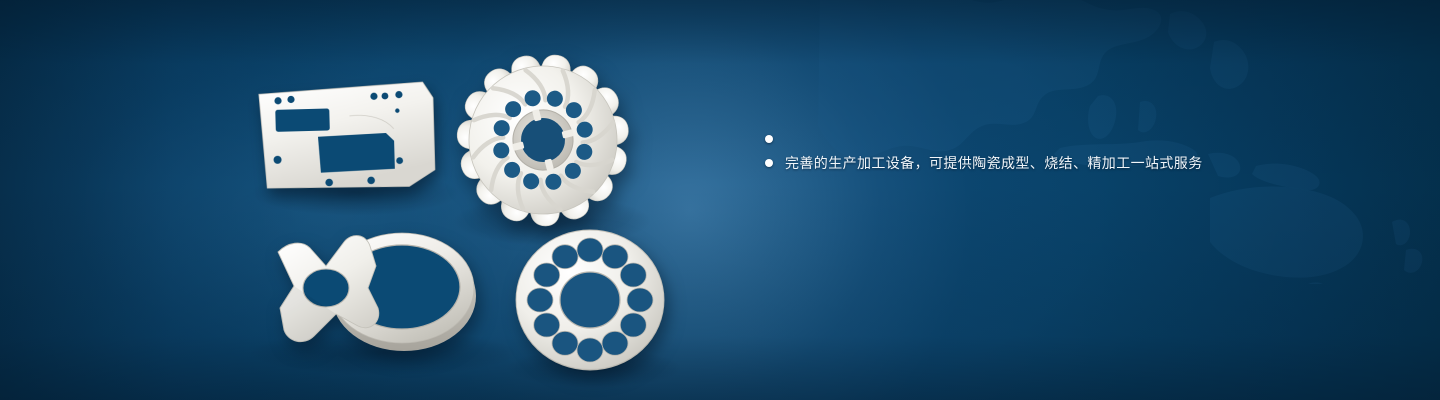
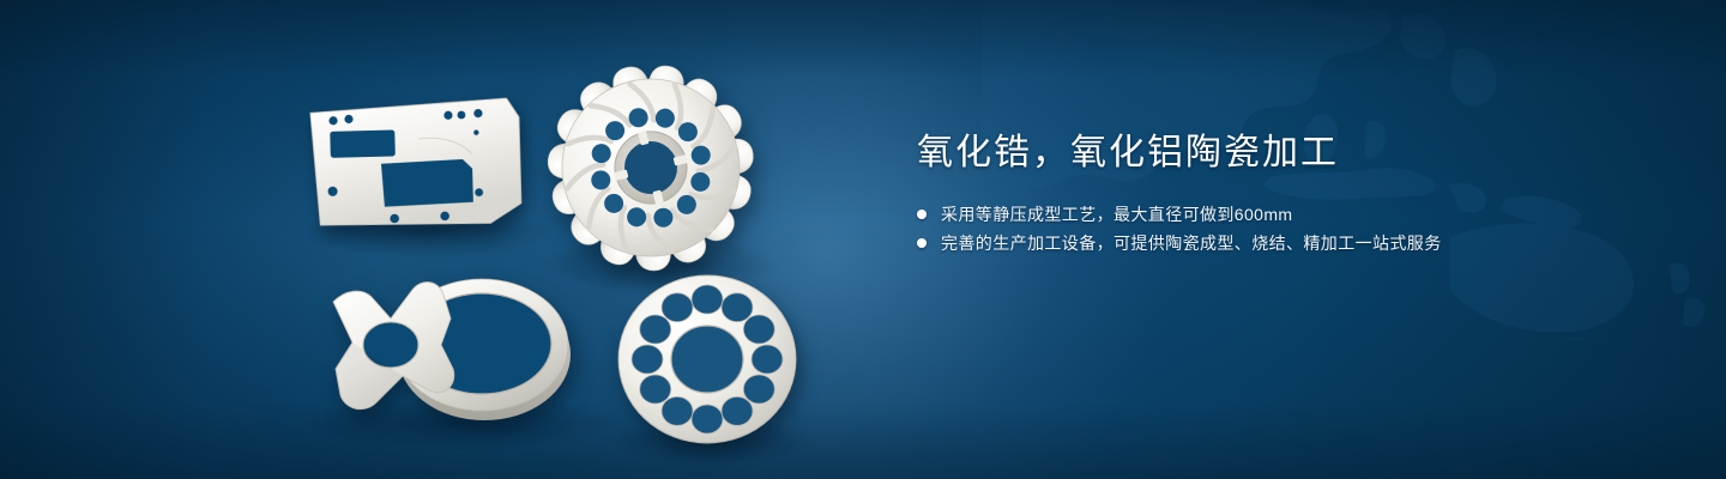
+ 氧化锆，氧化铝陶瓷加工
+ 采用等静压成型工艺，最大直径可做到600mm
  完善的生产加工设备，可提供陶瓷成型、烧结、精加工一站式服务
